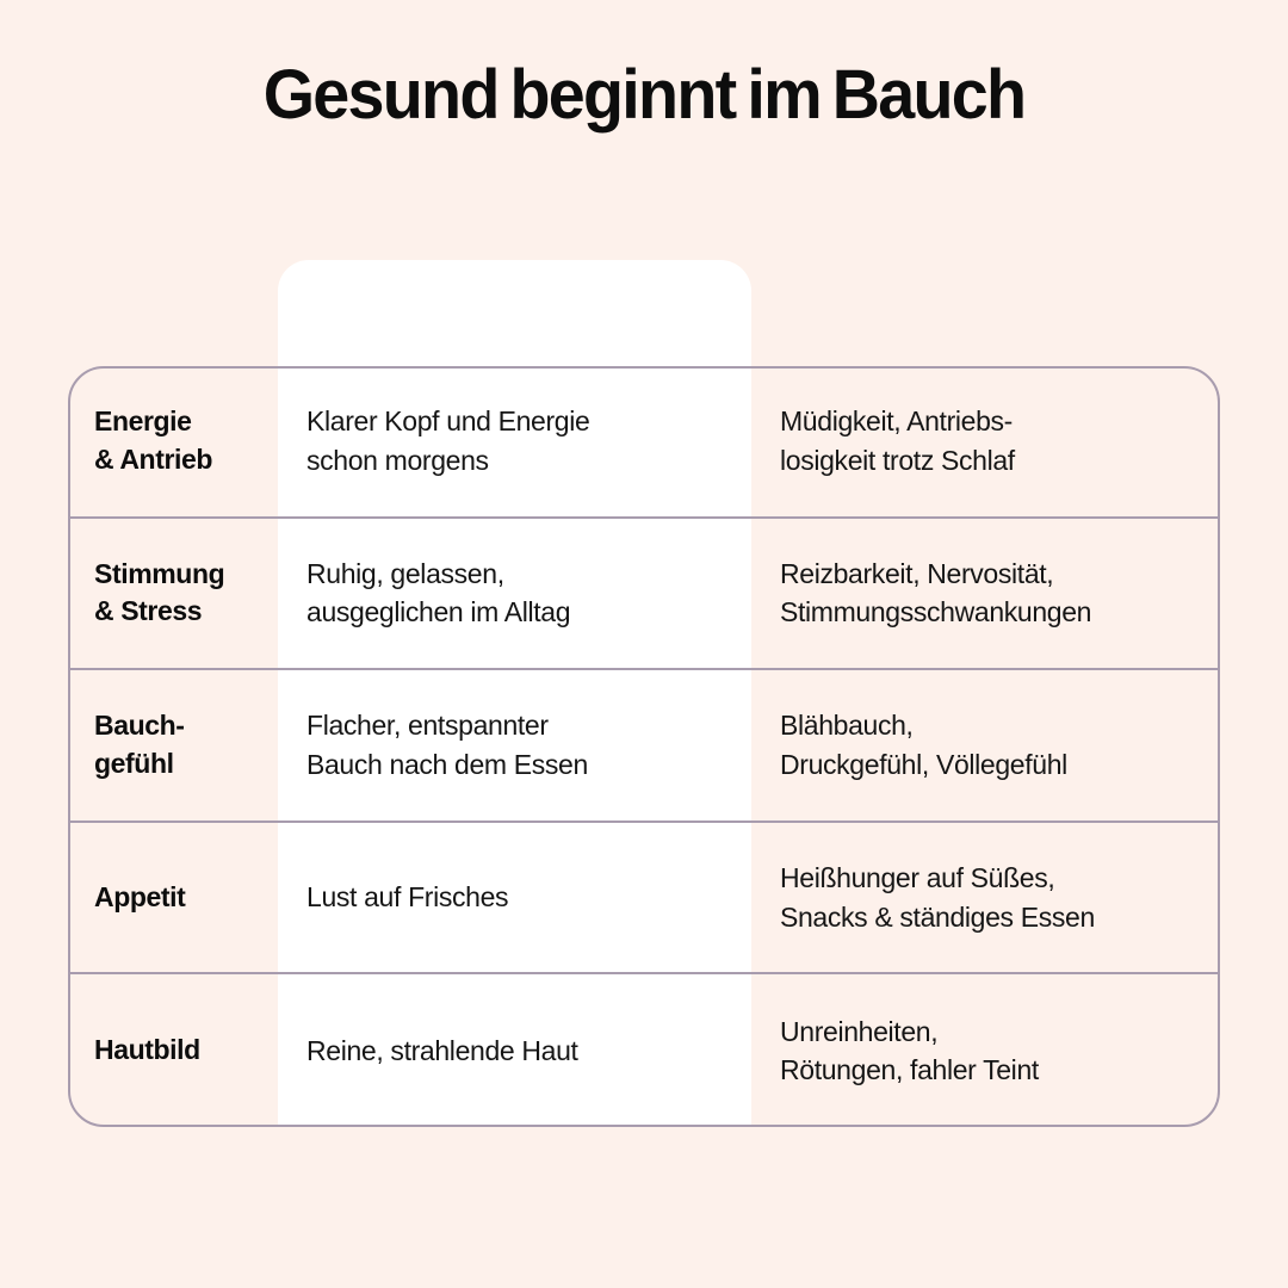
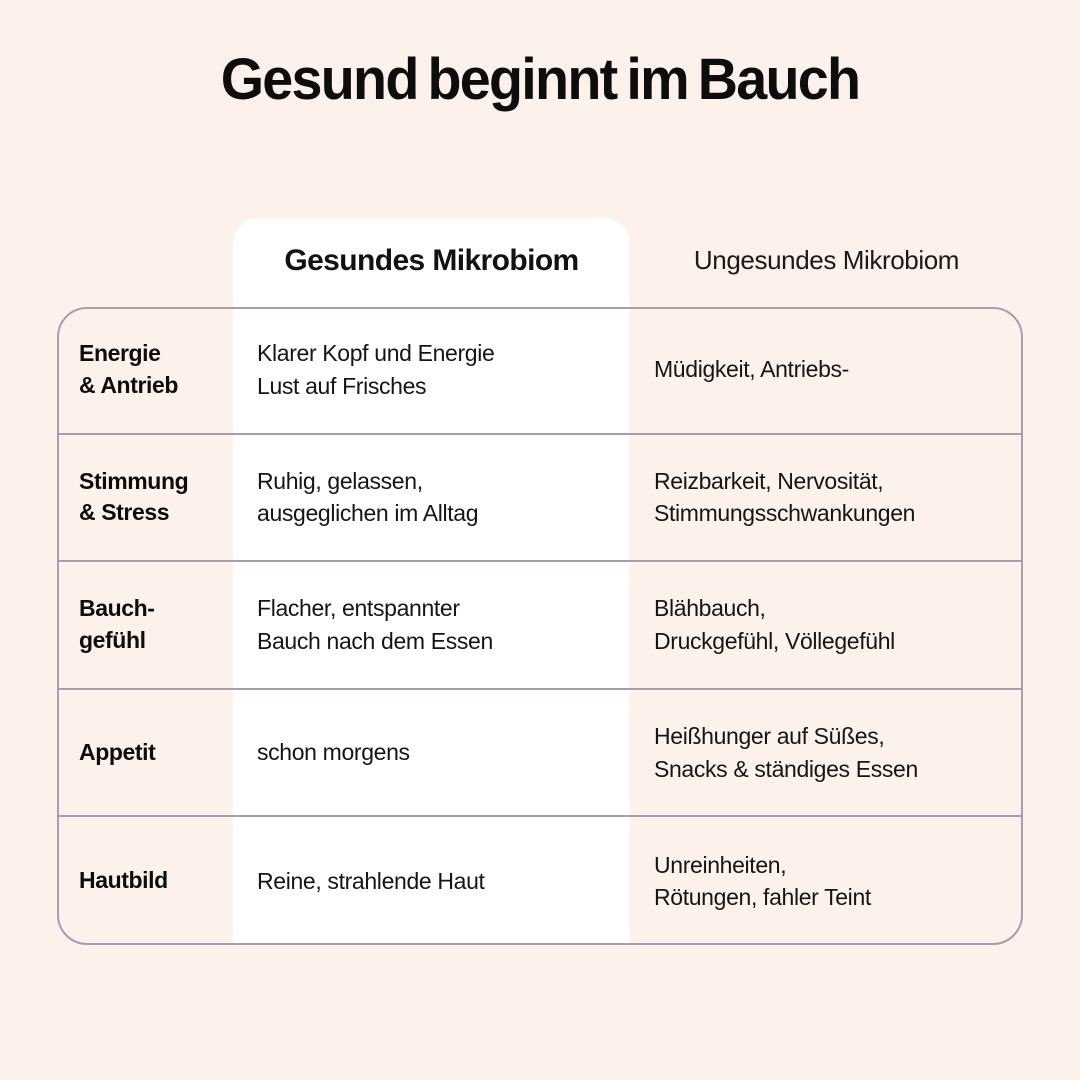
  Gesund beginnt im Bauch
+ Gesundes Mikrobiom
+ Ungesundes Mikrobiom
  Energie
  & Antrieb
  Klarer Kopf und Energie
- schon morgens
+ Lust auf Frisches
  Müdigkeit, Antriebs-
- losigkeit trotz Schlaf
  Stimmung
  & Stress
  Ruhig, gelassen,
  ausgeglichen im Alltag
  Reizbarkeit, Nervosität,
  Stimmungsschwankungen
  Bauch-
  gefühl
  Flacher, entspannter
  Bauch nach dem Essen
  Blähbauch,
  Druckgefühl, Völlegefühl
  Appetit
- Lust auf Frisches
+ schon morgens
  Heißhunger auf Süßes,
  Snacks & ständiges Essen
  Hautbild
  Reine, strahlende Haut
  Unreinheiten,
  Rötungen, fahler Teint
